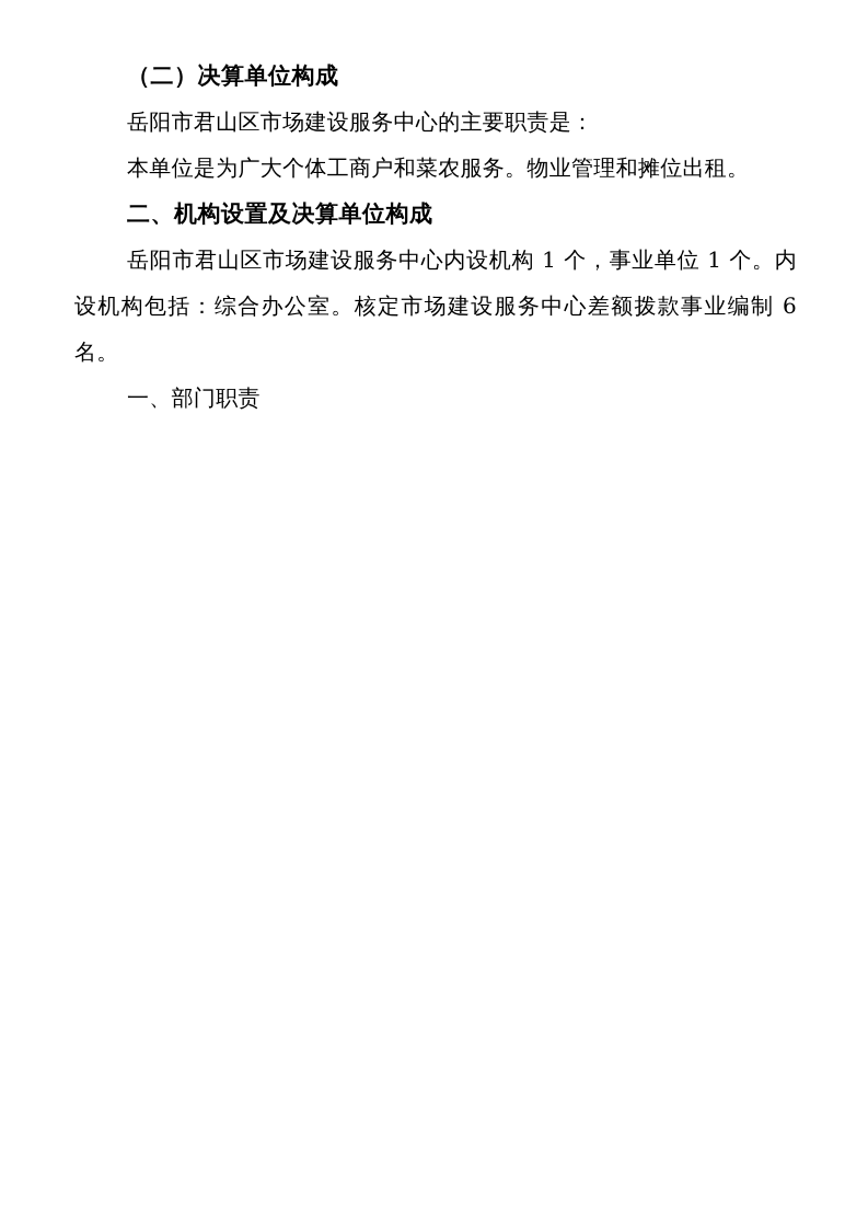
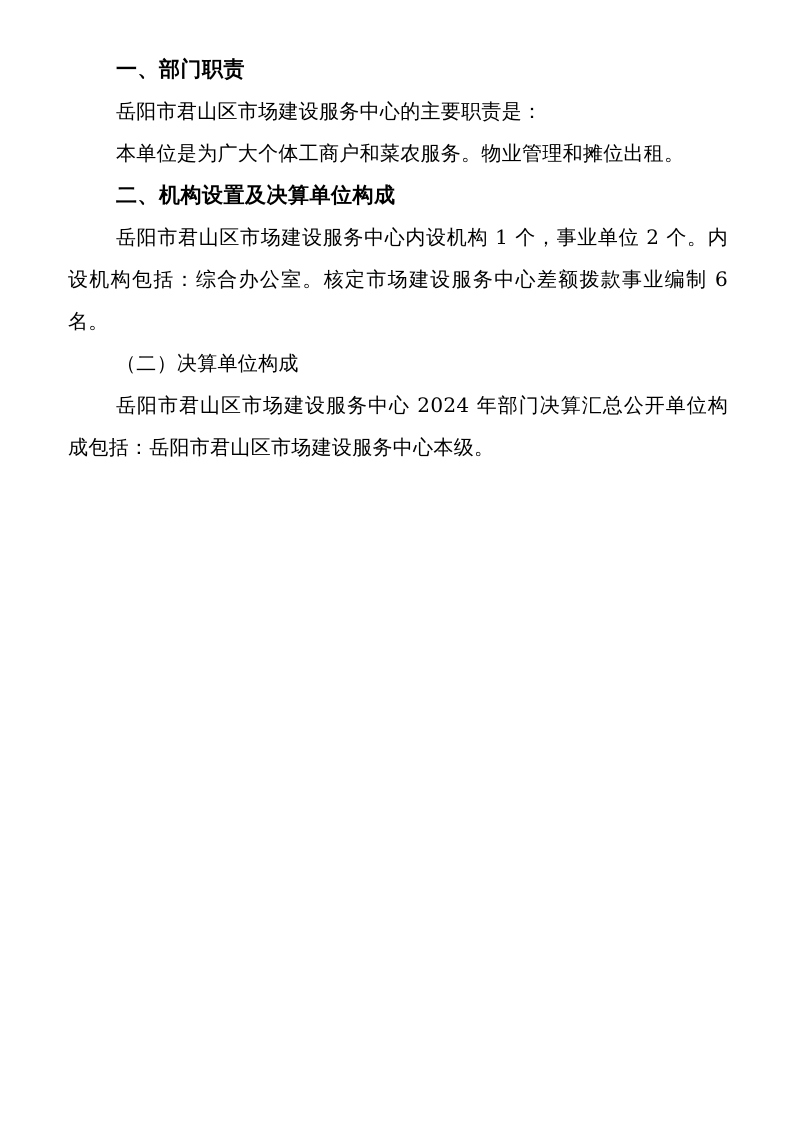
- （二）决算单位构成
+ 一、部门职责
  岳阳市君山区市场建设服务中心的主要职责是：
  本单位是为广大个体工商户和菜农服务。物业管理和摊位出租。
  二、机构设置及决算单位构成
- 岳阳市君山区市场建设服务中心内设机构 1 个，事业单位 1 个。内设机构包括：综合办公室。核定市场建设服务中心差额拨款事业编制 6 名。
+ 岳阳市君山区市场建设服务中心内设机构 1 个，事业单位 2 个。内设机构包括：综合办公室。核定市场建设服务中心差额拨款事业编制 6 名。
- 一、部门职责
+ （二）决算单位构成
+ 岳阳市君山区市场建设服务中心 2024 年部门决算汇总公开单位构成包括：岳阳市君山区市场建设服务中心本级。
